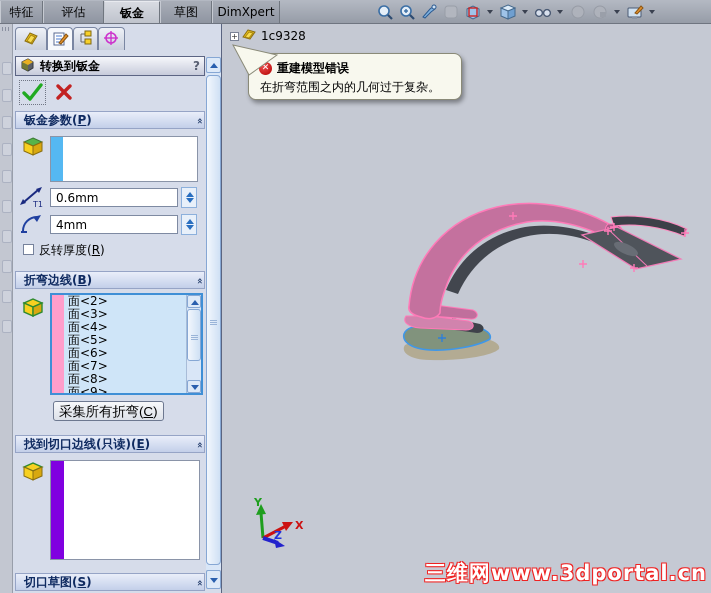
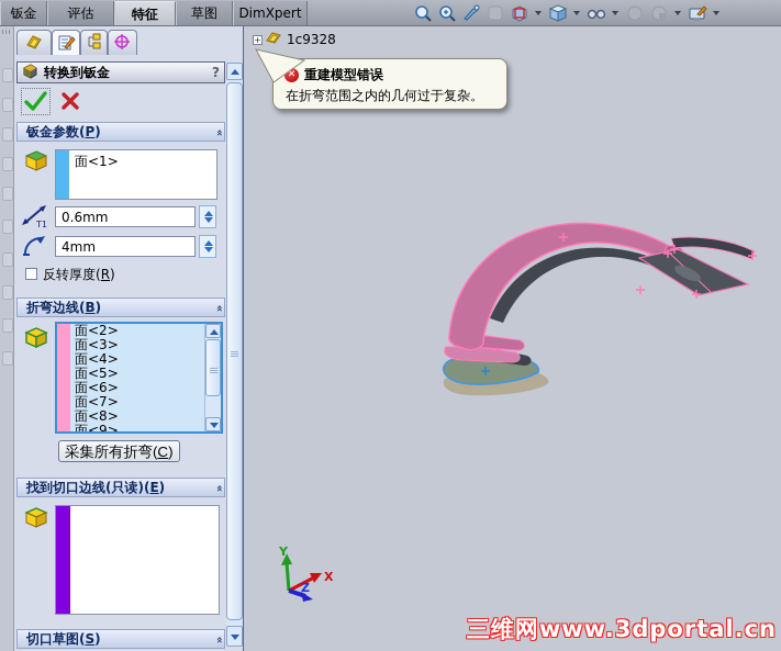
- 特征
+ 钣金
  评估
- 钣金
+ 特征
  草图
  DimXpert
  转换到钣金
  ?
  钣金参数(P)
+ 面<1>
  T1
  0.6mm
  4mm
  反转厚度(R)
  折弯边线(B)
  面<2>
  面<3>
  面<4>
  面<5>
  面<6>
  面<7>
  面<8>
  面<9>
  采集所有折弯(C)
  找到切口边线(只读)(E)
  切口草图(S)
  +
  1c9328
  ✕
  重建模型错误
  在折弯范围之内的几何过于复杂。
  Y
  X
  Z
  三维网www.3dportal.cn
